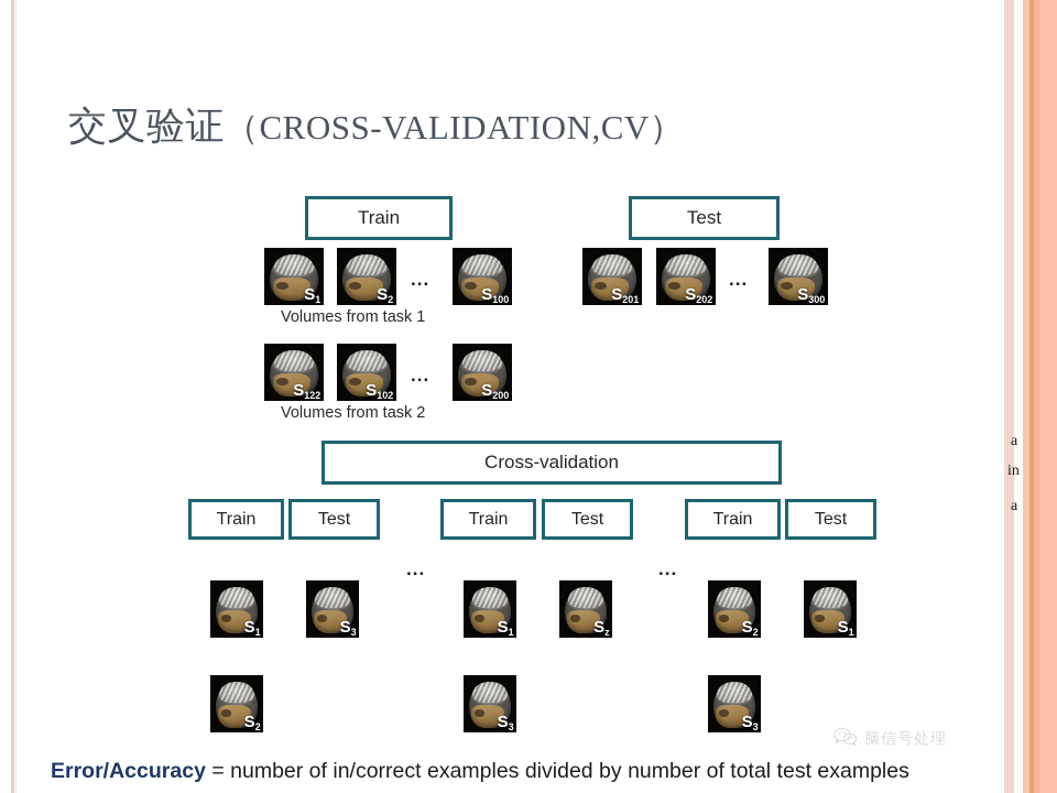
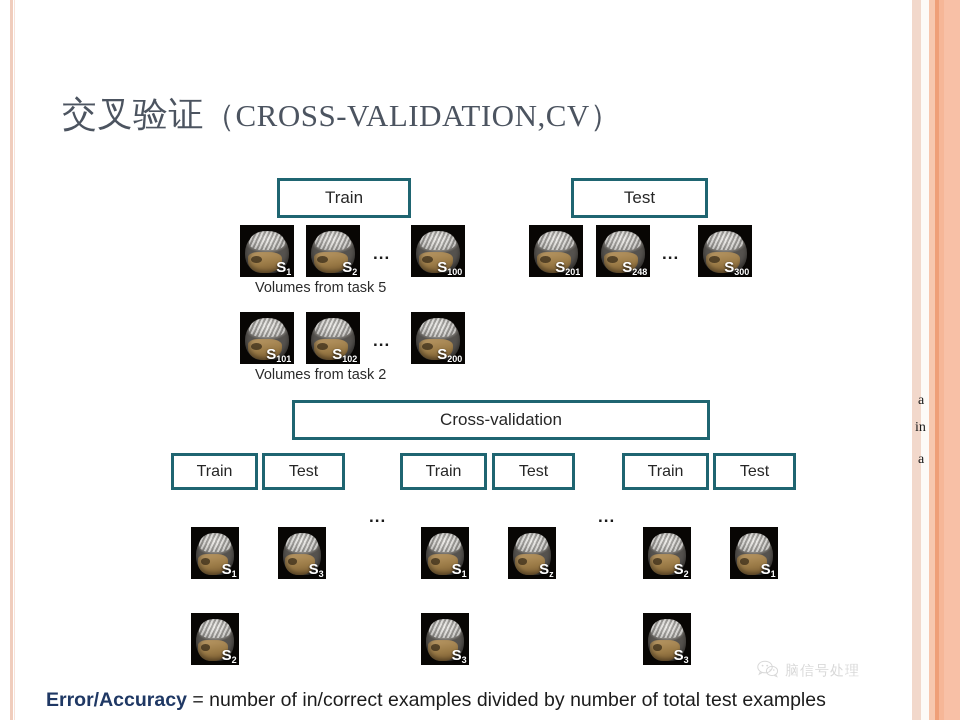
  交叉验证（CROSS-VALIDATION,CV）
  Train
  Test
  S1
  S2
  ...
  S100
  S201
- S202
+ S248
  ...
  S300
- Volumes from task 1
+ Volumes from task 5
- S122
+ S101
  S102
  ...
  S200
  Volumes from task 2
  Cross-validation
  Train
  Test
  Train
  Test
  Train
  Test
  ...
  ...
  S1
  S3
  S1
  Sz
  S2
  S1
  S2
  S3
  S3
  Error/Accuracy = number of in/correct examples divided by number of total test examples
  脑信号处理
  a
  in
  a
